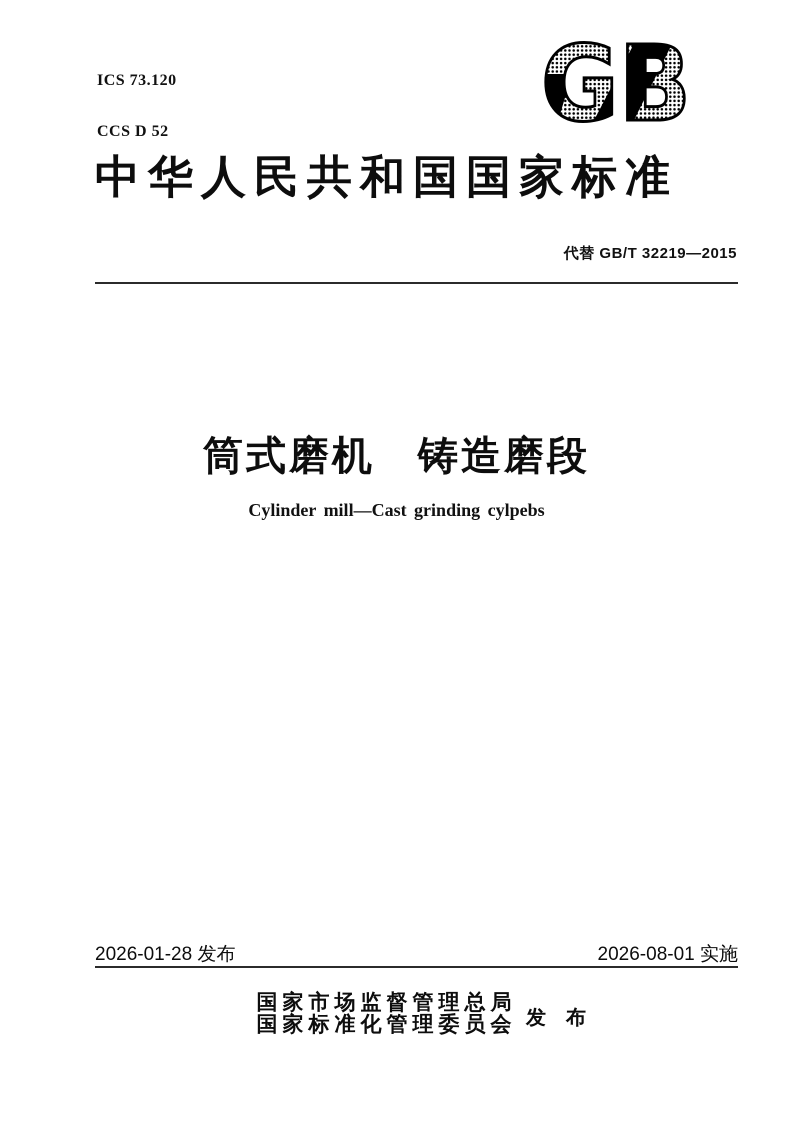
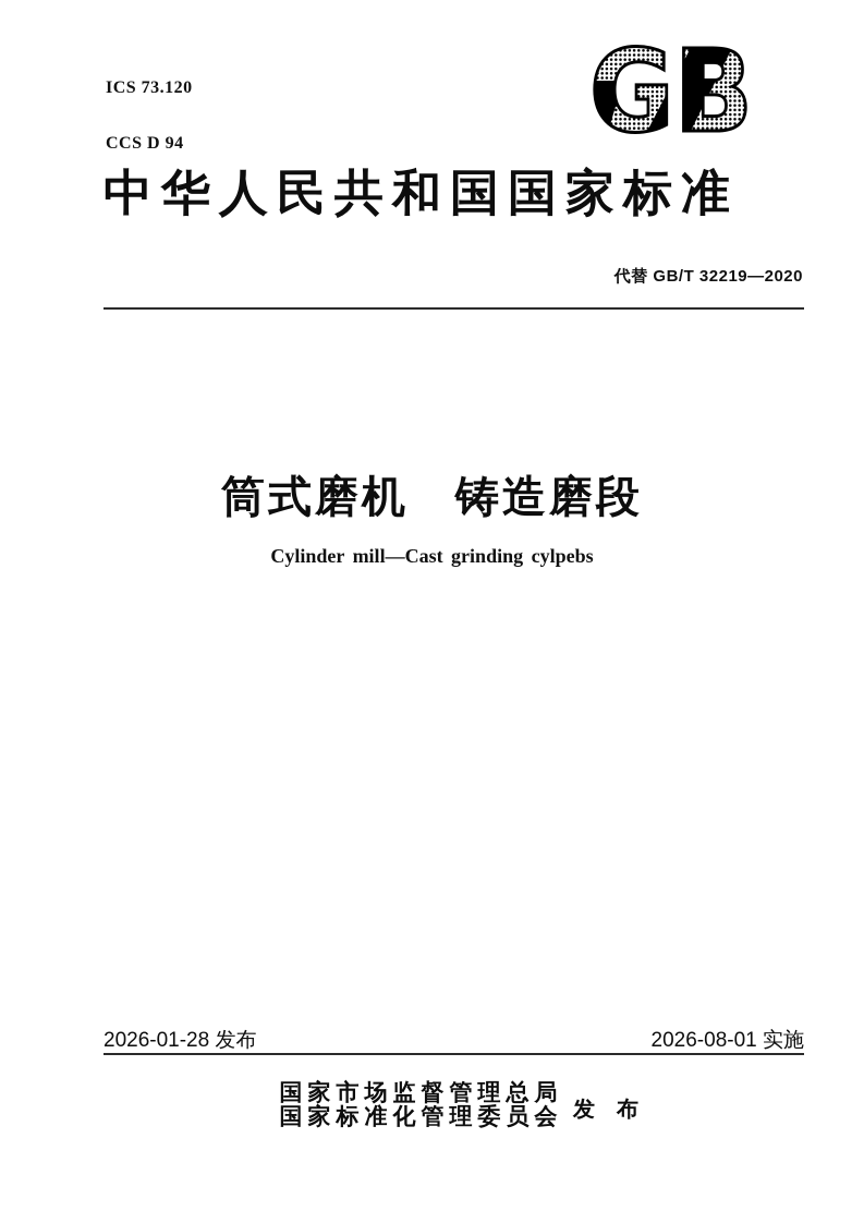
  ICS 73.120
- CCS D 52
+ CCS D 94
  GB
  中华人民共和国国家标准
- 代替 GB/T 32219—2015
+ 代替 GB/T 32219—2020
  筒式磨机 铸造磨段
  Cylinder mill—Cast grinding cylpebs
  2026-01-28 发布
  2026-08-01 实施
  国家市场监督管理总局
  国家标准化管理委员会
  发 布
